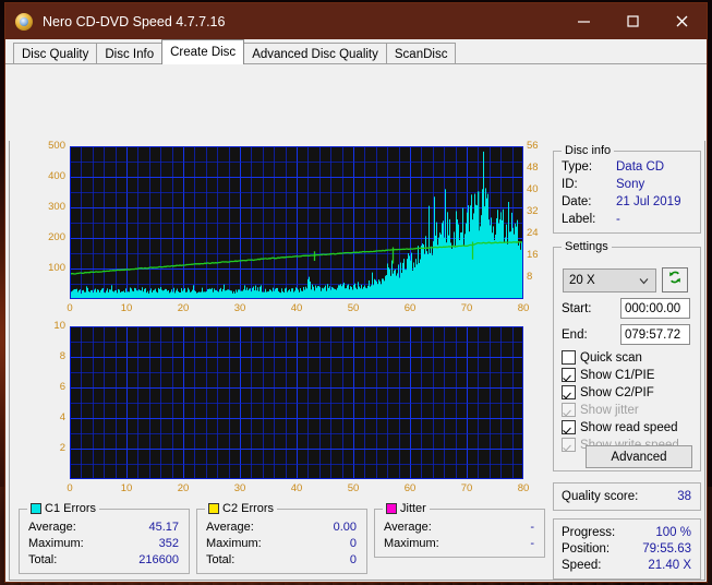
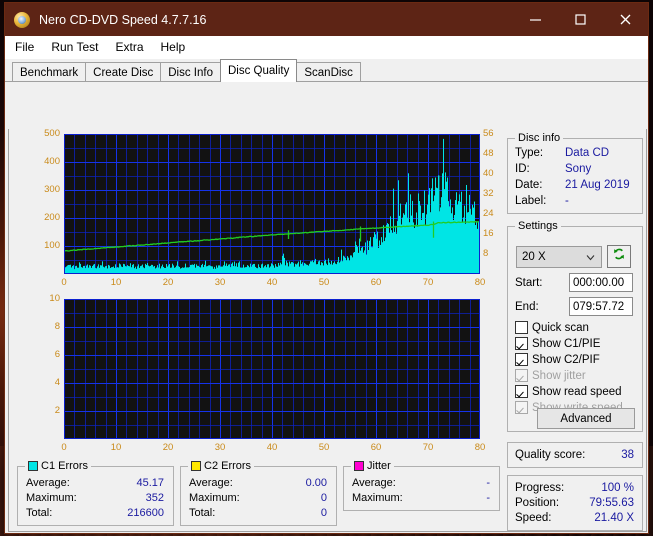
  Nero CD-DVD Speed 4.7.7.16
+ File
+ Run Test
+ Extra
+ Help
+ Benchmark
- Disc Quality
+ Create Disc
  Disc Info
- Create Disc
+ Disc Quality
- Advanced Disc Quality
  ScanDisc
  100
  200
  300
  400
  500
  8
  16
  24
  32
  40
  48
  56
  0
  10
  20
  30
  40
  50
  60
  70
  80
  2
  4
  6
  8
  10
  0
  10
  20
  30
  40
  50
  60
  70
  80
  C1 Errors
  Average:
  45.17
  Maximum:
  352
  Total:
  216600
  C2 Errors
  Average:
  0.00
  Maximum:
  0
  Total:
  0
  Jitter
  Average:
  -
  Maximum:
  -
  Disc info
  Type:
  Data CD
  ID:
  Sony
  Date:
- 21 Jul 2019
+ 21 Aug 2019
  Label:
  -
  Settings
  20 X
  Start:
  000:00.00
  End:
  079:57.72
  Quick scan
  Show C1/PIE
  Show C2/PIF
  Show jitter
  Show read speed
  Advanced
  Quality score:
  38
  Progress:
  100 %
  Position:
  79:55.63
  Speed:
  21.40 X
